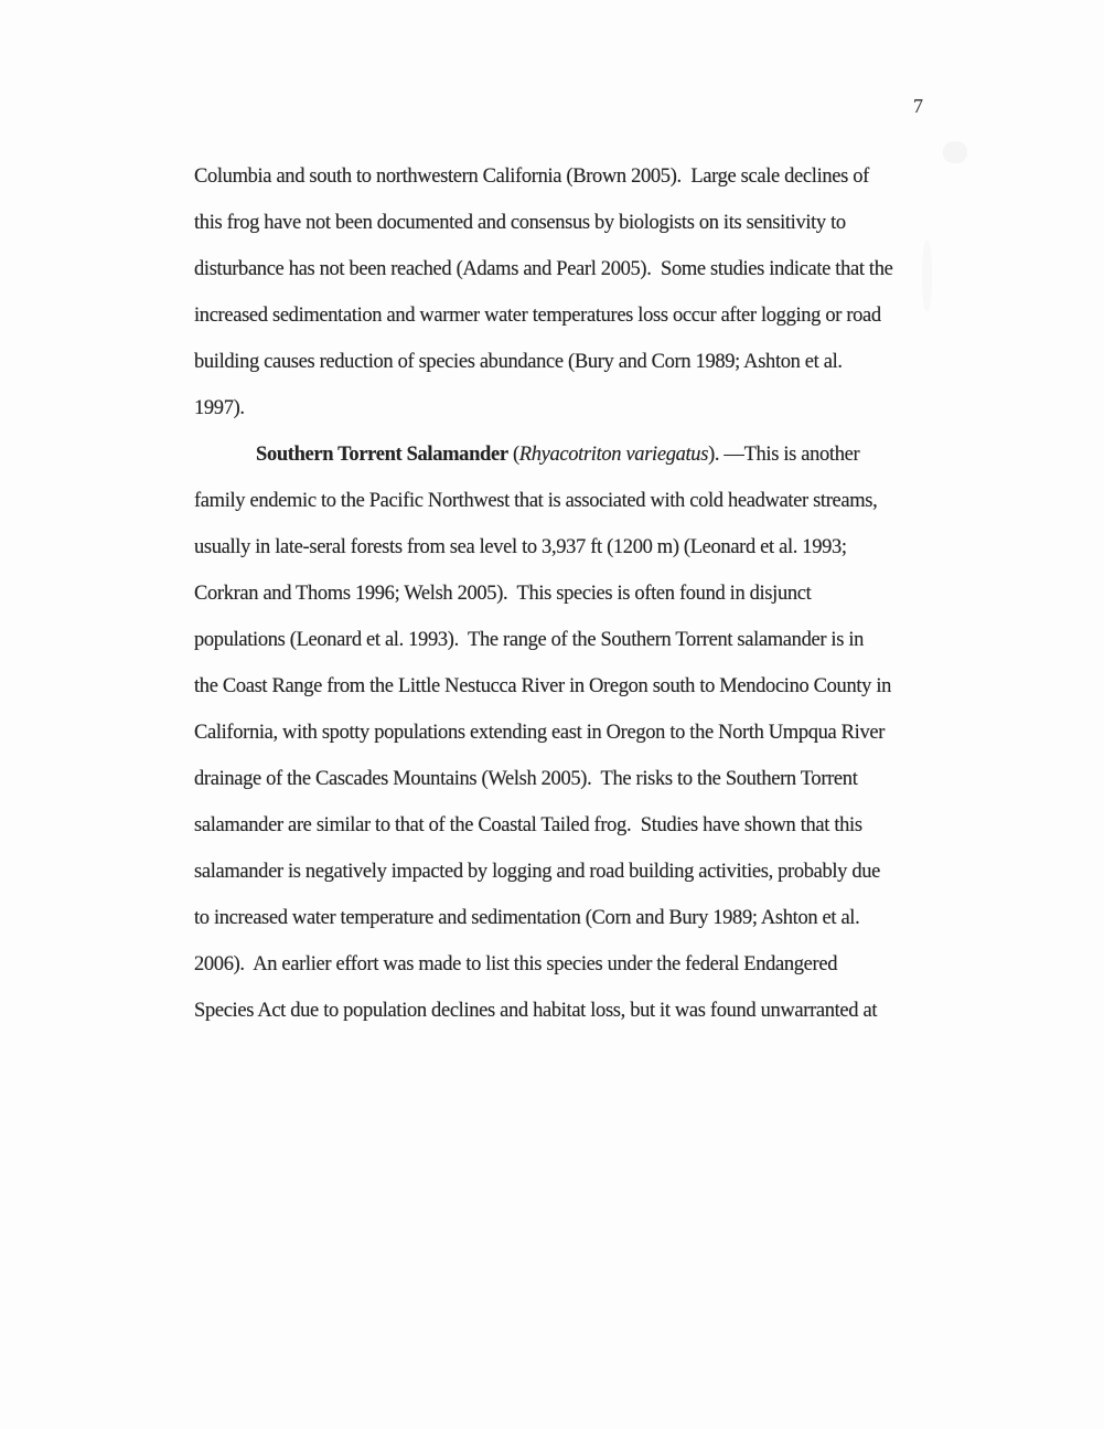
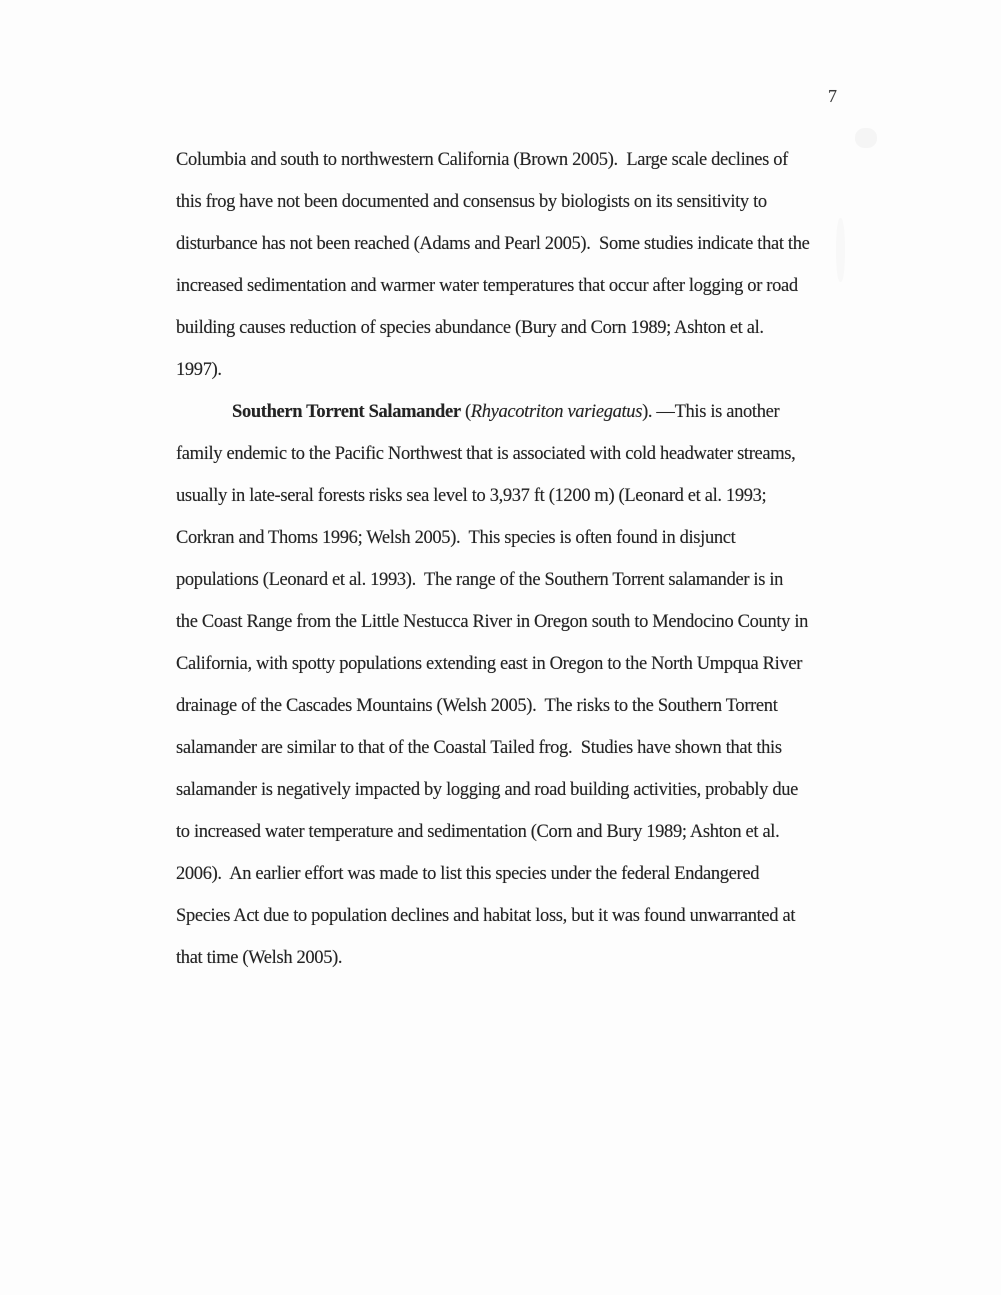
  7
  Columbia and south to northwestern California (Brown 2005). Large scale declines of
  this frog have not been documented and consensus by biologists on its sensitivity to
  disturbance has not been reached (Adams and Pearl 2005). Some studies indicate that the
- increased sedimentation and warmer water temperatures loss occur after logging or road
+ increased sedimentation and warmer water temperatures that occur after logging or road
  building causes reduction of species abundance (Bury and Corn 1989; Ashton et al.
  1997).
  Southern Torrent Salamander (Rhyacotriton variegatus). —This is another
  family endemic to the Pacific Northwest that is associated with cold headwater streams,
- usually in late-seral forests from sea level to 3,937 ft (1200 m) (Leonard et al. 1993;
+ usually in late-seral forests risks sea level to 3,937 ft (1200 m) (Leonard et al. 1993;
  Corkran and Thoms 1996; Welsh 2005). This species is often found in disjunct
  populations (Leonard et al. 1993). The range of the Southern Torrent salamander is in
  the Coast Range from the Little Nestucca River in Oregon south to Mendocino County in
  California, with spotty populations extending east in Oregon to the North Umpqua River
  drainage of the Cascades Mountains (Welsh 2005). The risks to the Southern Torrent
  salamander are similar to that of the Coastal Tailed frog. Studies have shown that this
  salamander is negatively impacted by logging and road building activities, probably due
  to increased water temperature and sedimentation (Corn and Bury 1989; Ashton et al.
  2006). An earlier effort was made to list this species under the federal Endangered
  Species Act due to population declines and habitat loss, but it was found unwarranted at
+ that time (Welsh 2005).
